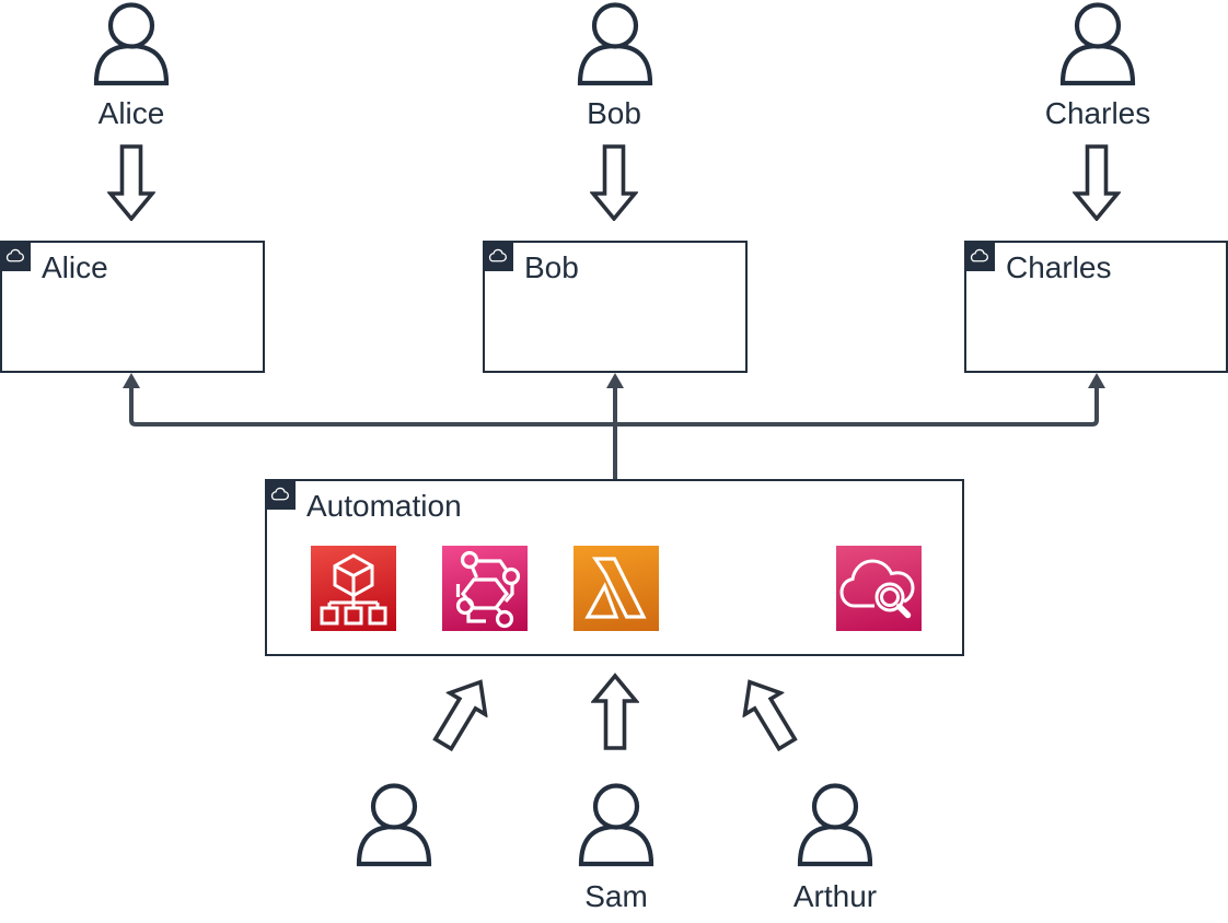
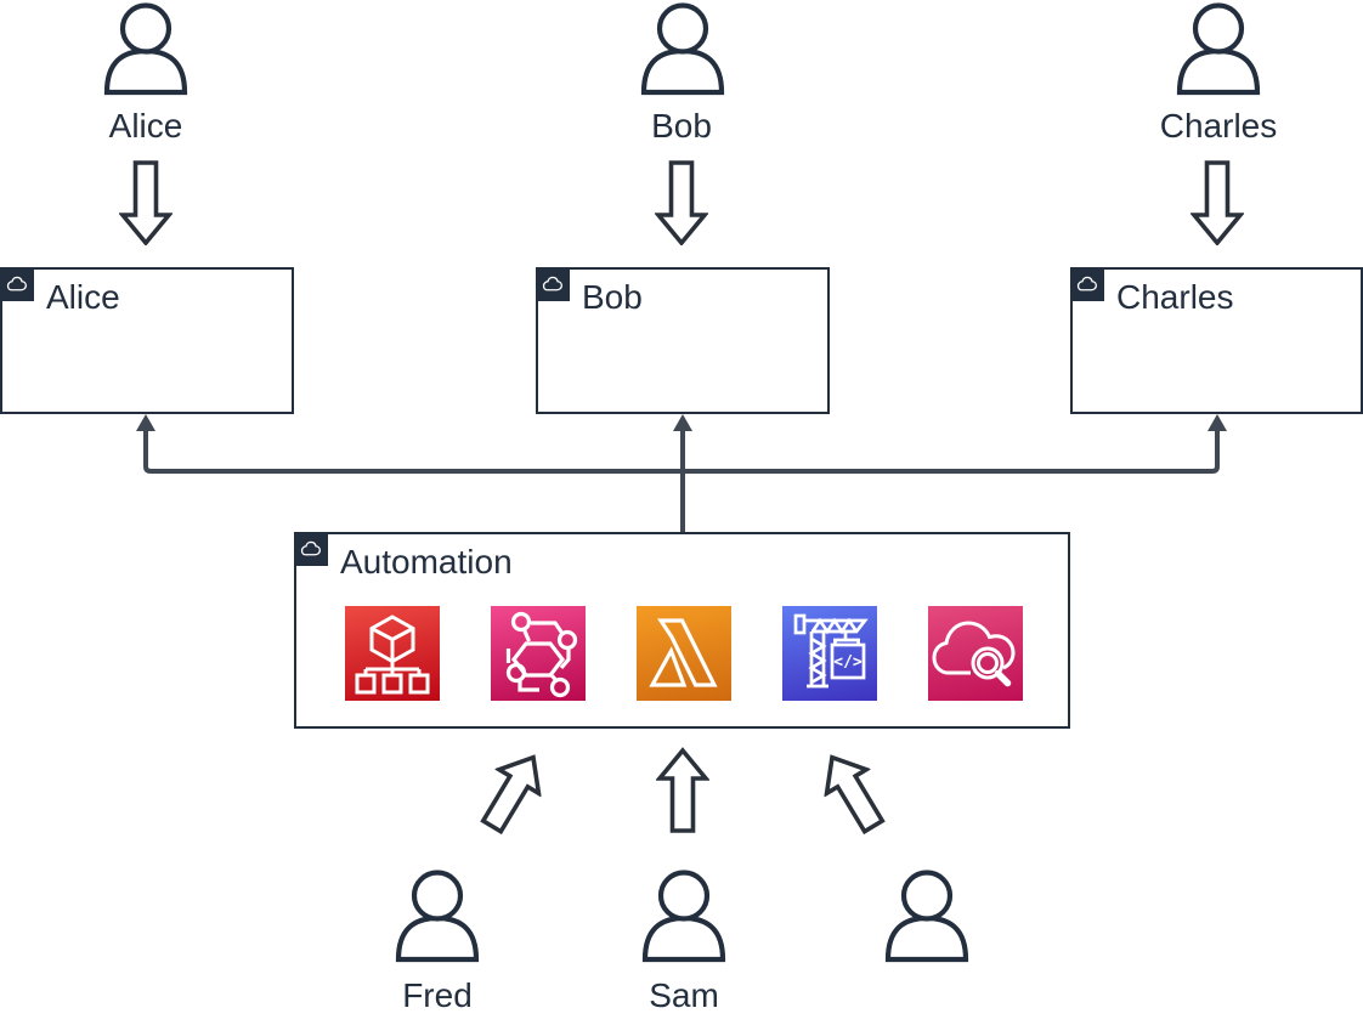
  Alice
  Bob
  Charles
  Alice
  Bob
  Charles
  Automation
+ </>
+ Fred
  Sam
- Arthur
